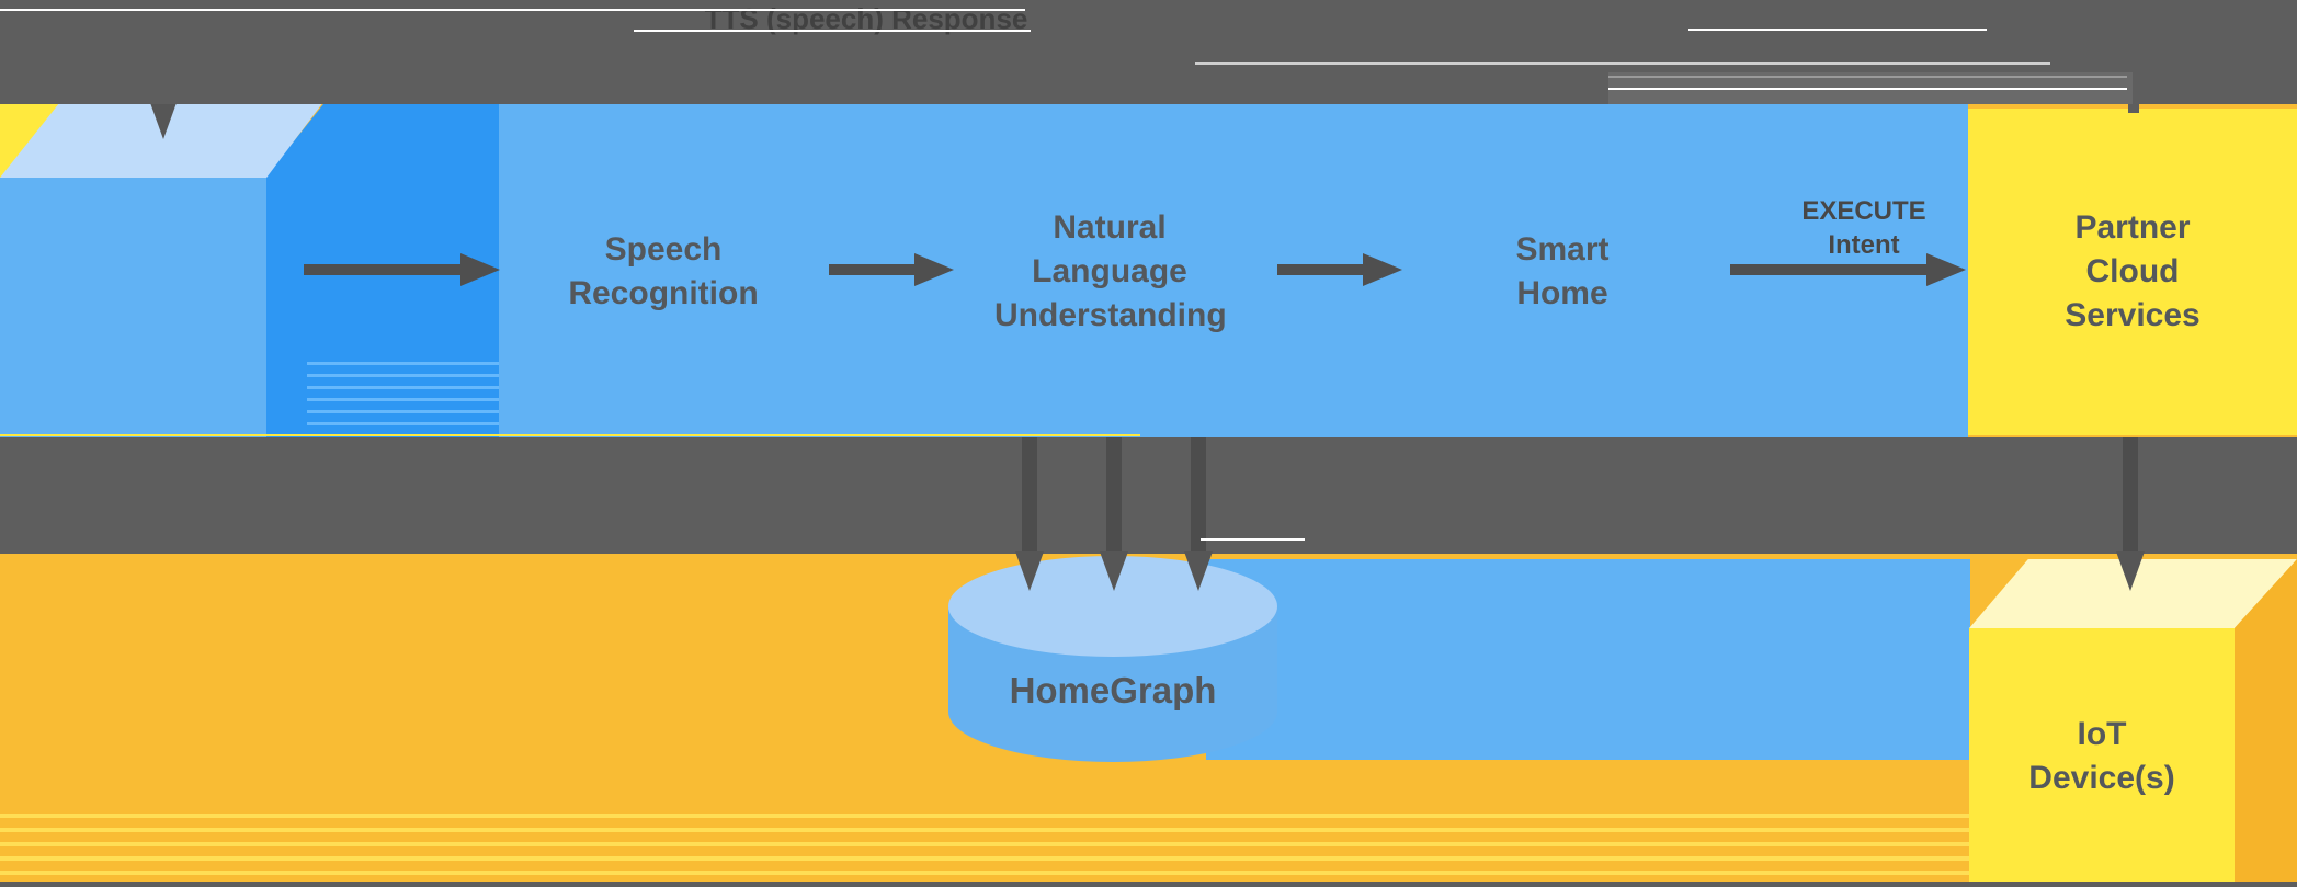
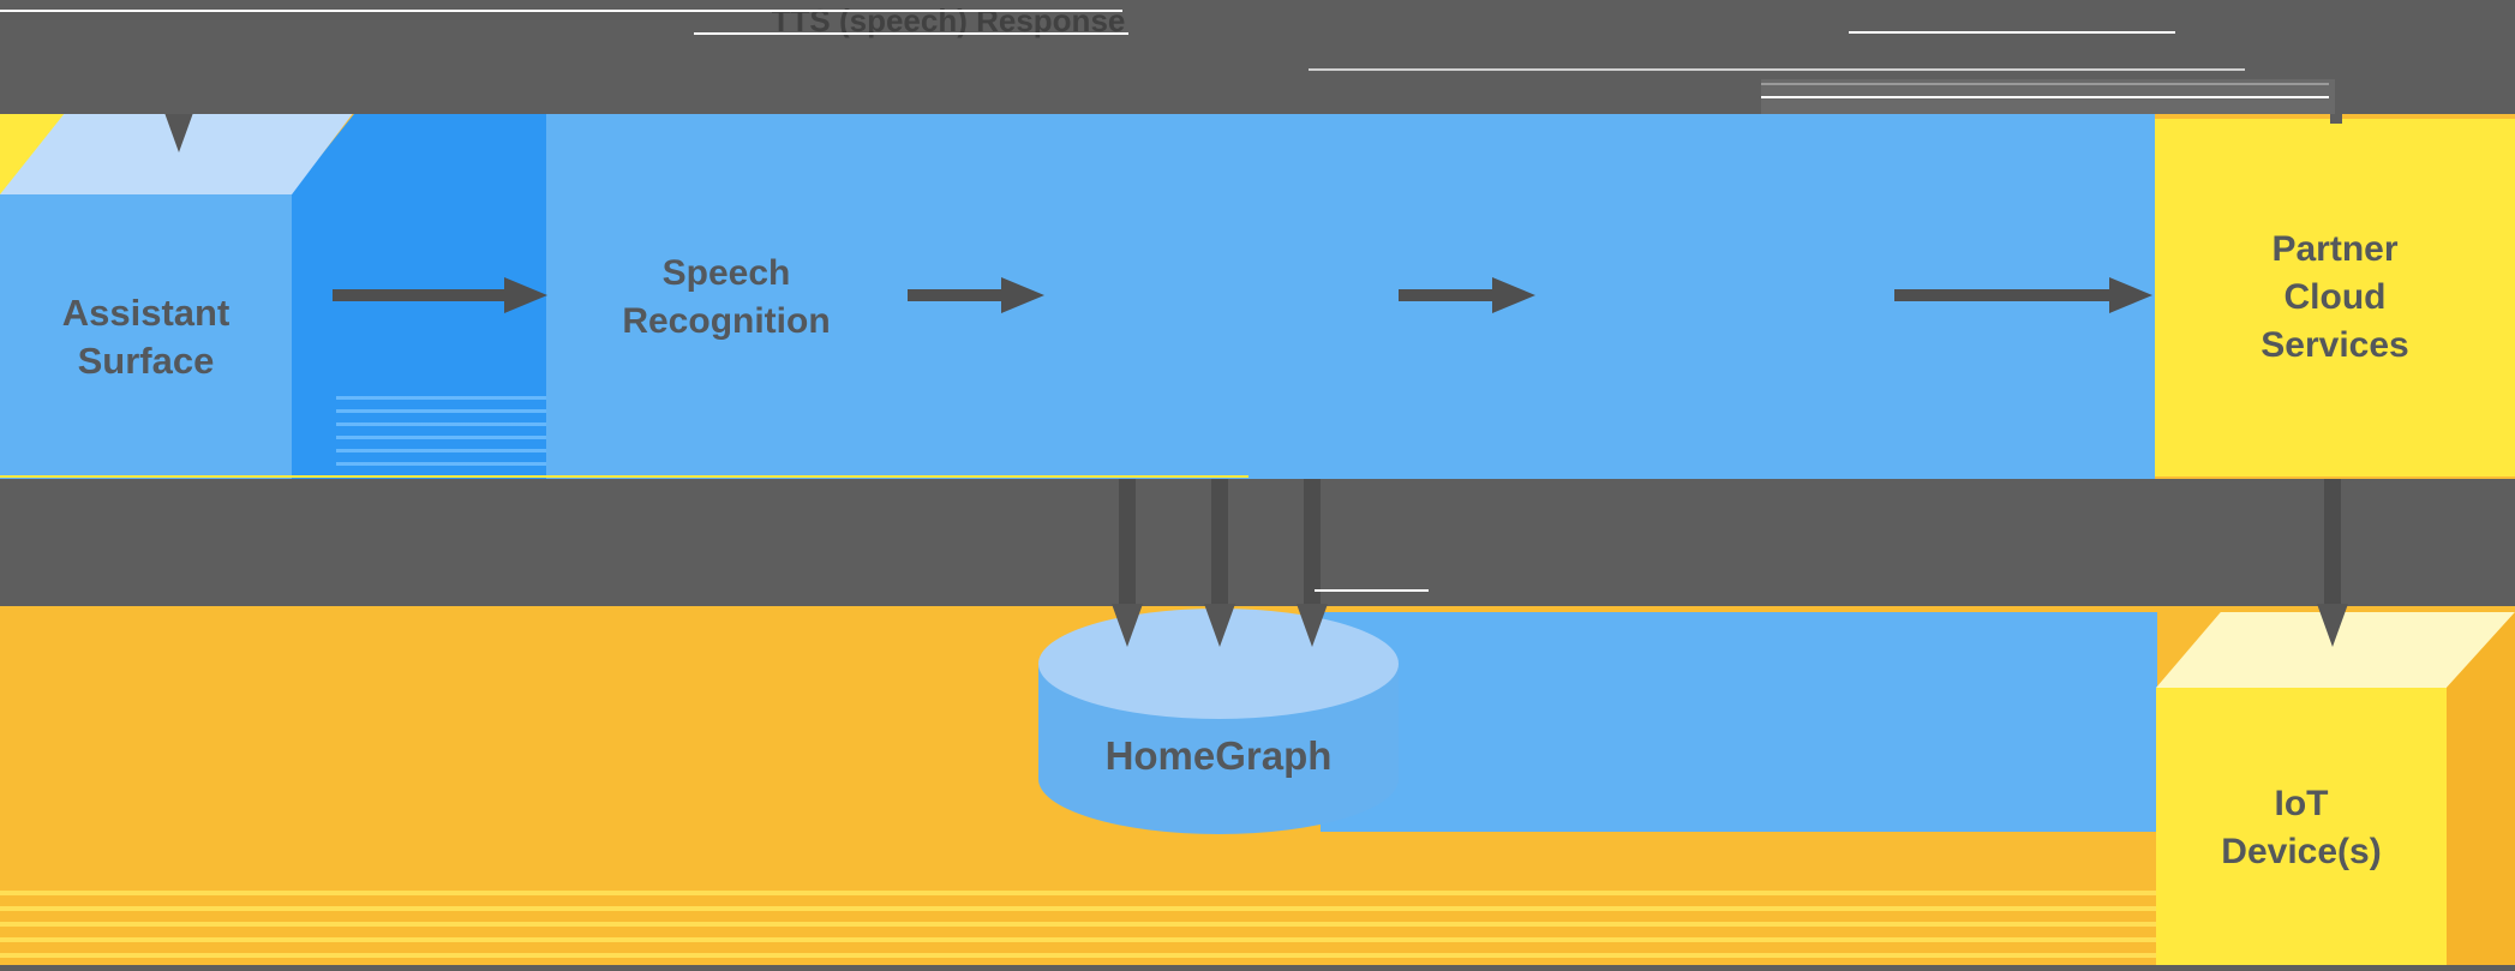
  HomeGraph
  IoT Device(s)
+ Assistant Surface
  Partner Cloud Services
  Speech Recognition
- Natural Language Understanding
- Smart Home
- EXECUTE Intent
  TTS (speech) Response
